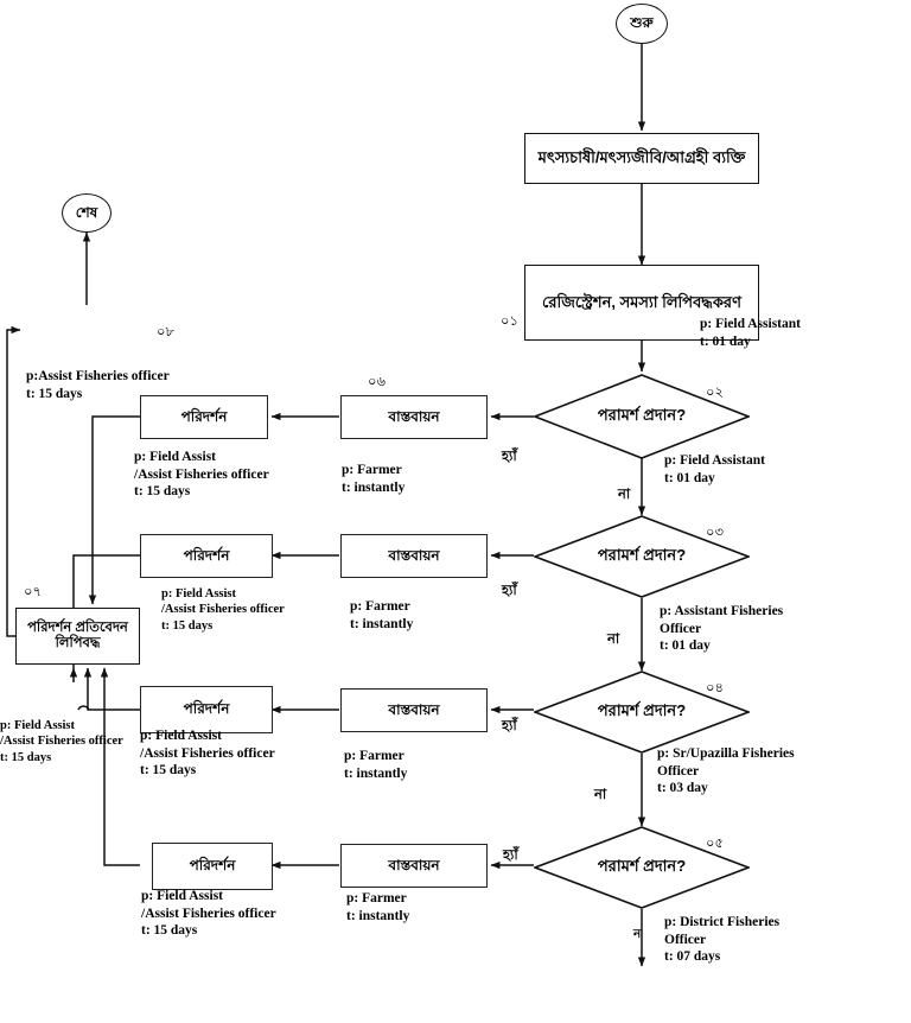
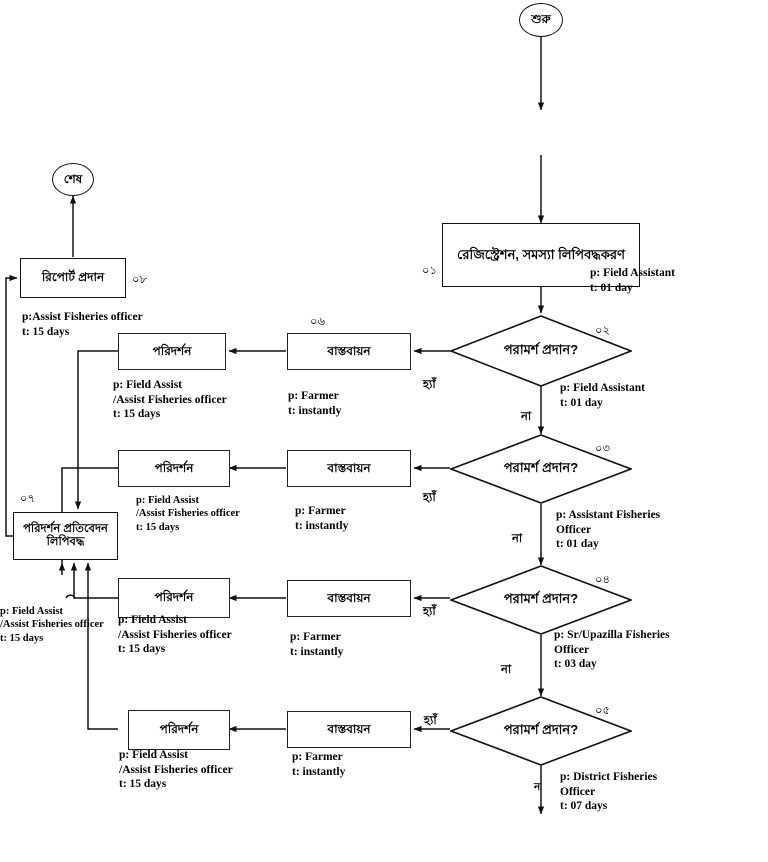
  শুরু
  শেষ
- মৎস্যচাষী/মৎস্যজীবি/আগ্রহী ব্যক্তি
  রেজিস্ট্রেশন, সমস্যা লিপিবদ্ধকরণ
  ০১
  p: Field Assistant
  t: 01 day
  পরামর্শ প্রদান?
  ০২
  p: Field Assistant
  t: 01 day
  হ্যাঁ
  না
  পরামর্শ প্রদান?
  ০৩
  p: Assistant Fisheries
  Officer
  t: 01 day
  হ্যাঁ
  না
  পরামর্শ প্রদান?
  ০৪
  p: Sr/Upazilla Fisheries
  Officer
  t: 03 day
  হ্যাঁ
  না
  পরামর্শ প্রদান?
  ০৫
  p: District Fisheries
  Officer
  t: 07 days
  হ্যাঁ
  ন
  বাস্তবায়ন
  ০৬
  p: Farmer
  t: instantly
  বাস্তবায়ন
  p: Farmer
  t: instantly
  বাস্তবায়ন
  p: Farmer
  t: instantly
  বাস্তবায়ন
  p: Farmer
  t: instantly
  পরিদর্শন
  p: Field Assist
  /Assist Fisheries officer
  t: 15 days
  পরিদর্শন
  p: Field Assist
  /Assist Fisheries officer
  t: 15 days
  পরিদর্শন
  p: Field Assist
  /Assist Fisheries officer
  t: 15 days
  পরিদর্শন
  p: Field Assist
  /Assist Fisheries officer
  t: 15 days
+ রিপোর্ট প্রদান
  ০৮
  p:Assist Fisheries officer
  t: 15 days
  পরিদর্শন প্রতিবেদন
  লিপিবদ্ধ
  ০৭
  p: Field Assist
  /Assist Fisheries officer
  t: 15 days
